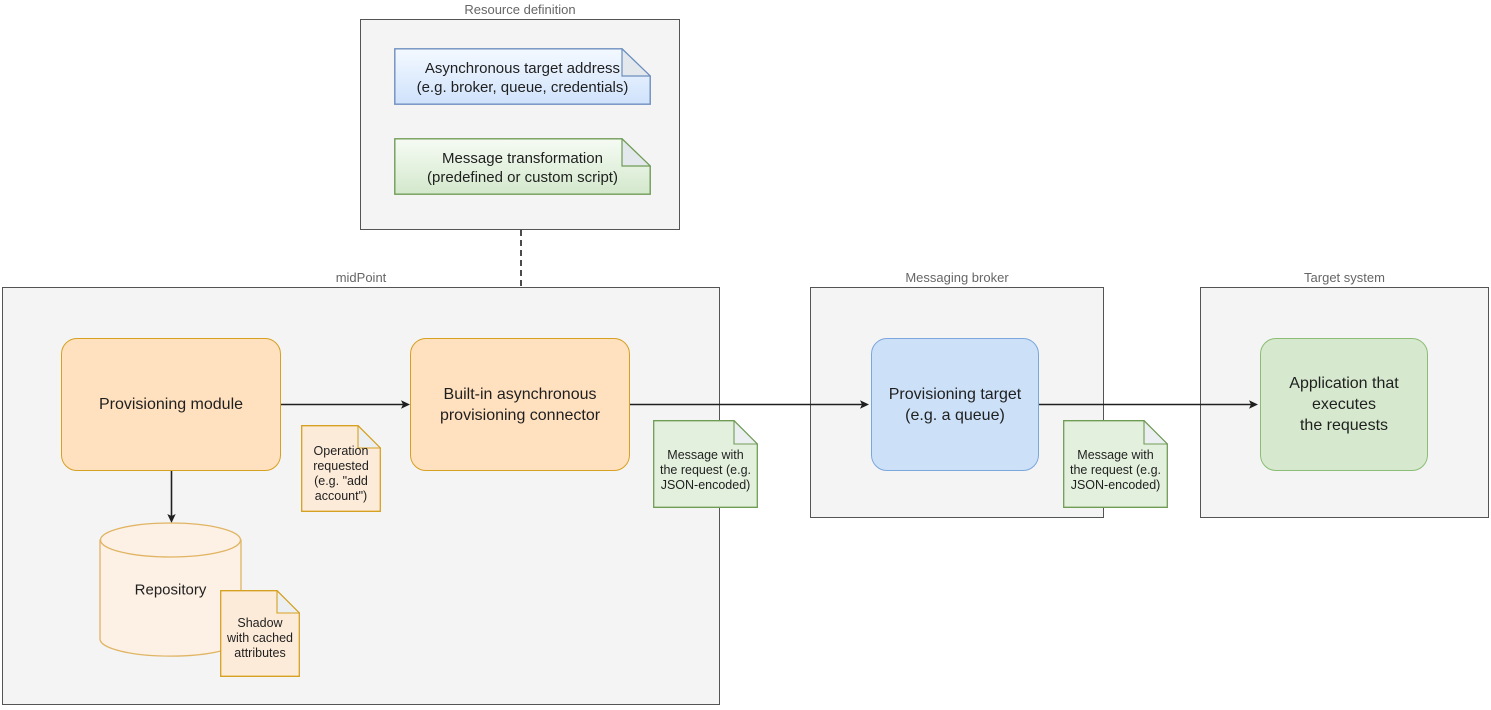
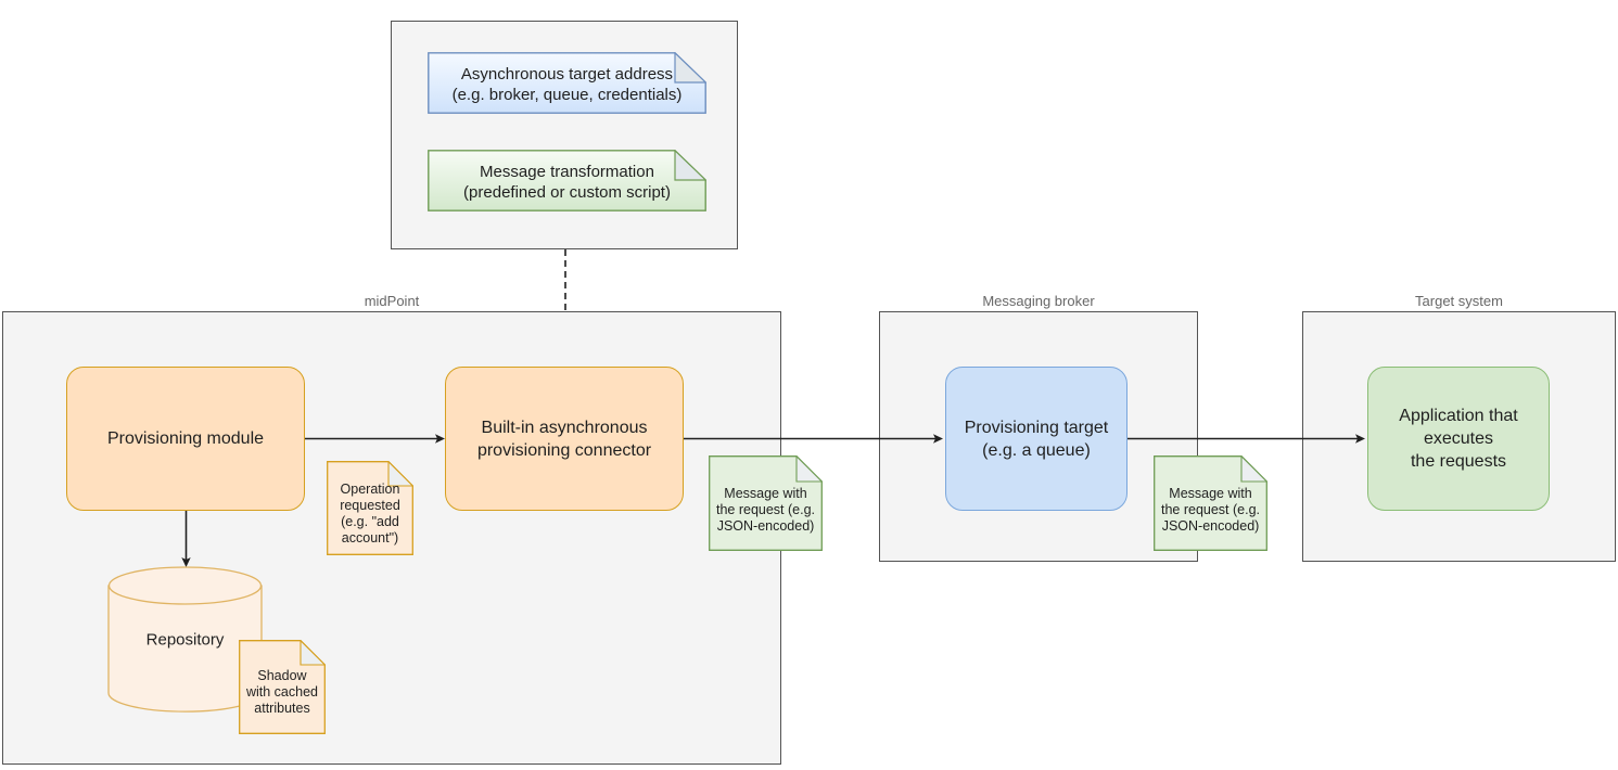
- Resource definition
  Asynchronous target address
  (e.g. broker, queue, credentials)
  Message transformation
  (predefined or custom script)
  midPoint
  Provisioning module
  Built-in asynchronous
  provisioning connector
  Repository
  Operation
  requested
  (e.g. "add
  account")
  Shadow
  with cached
  attributes
  Messaging broker
  Provisioning target
  (e.g. a queue)
  Message with
  the request (e.g.
  JSON-encoded)
  Message with
  the request (e.g.
  JSON-encoded)
  Target system
  Application that
  executes
  the requests
